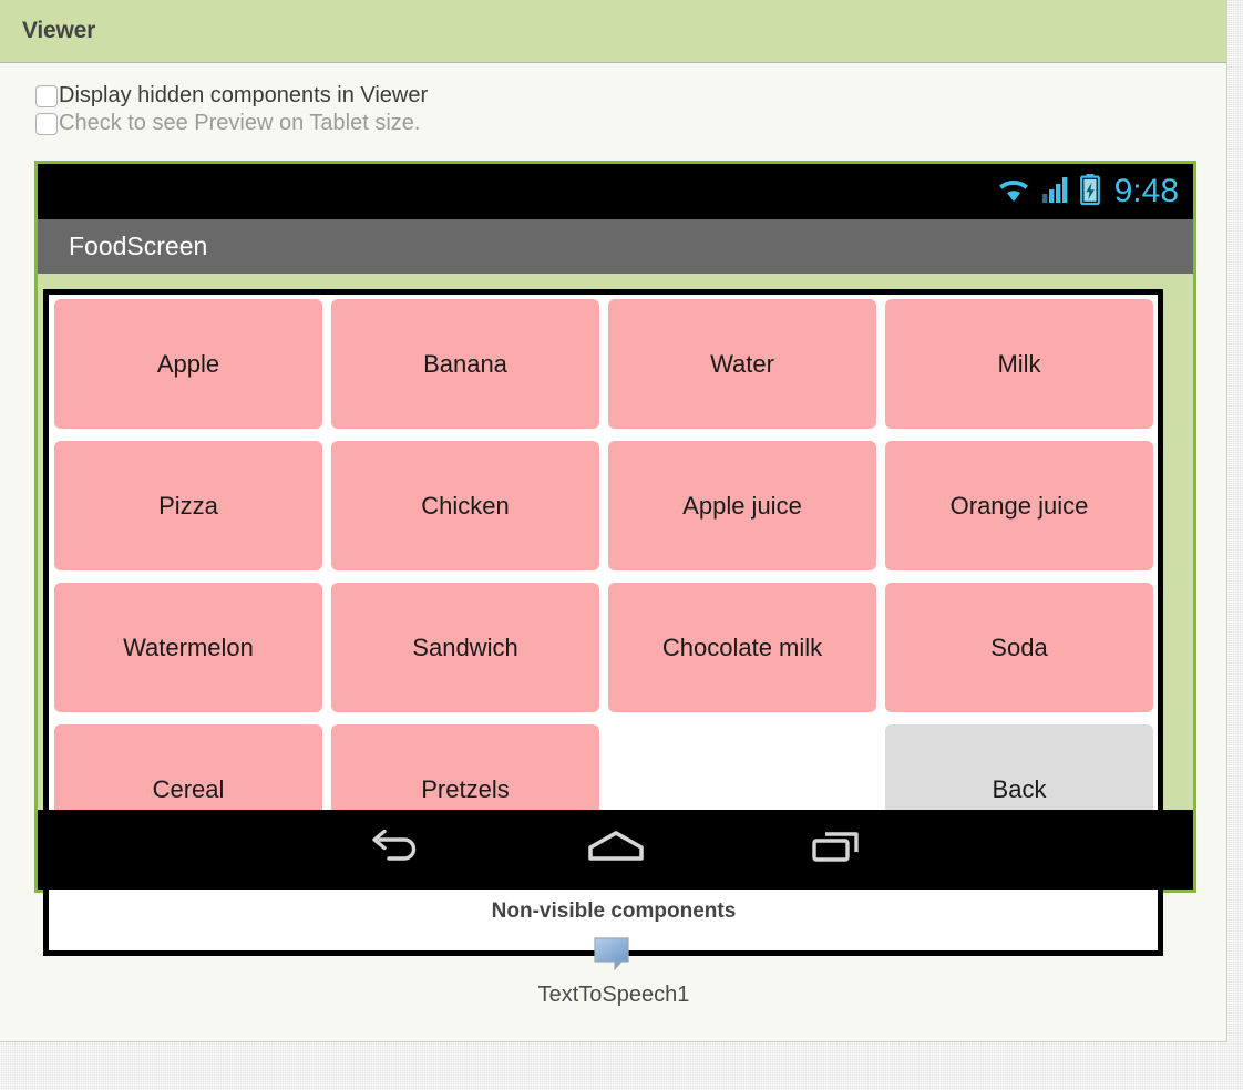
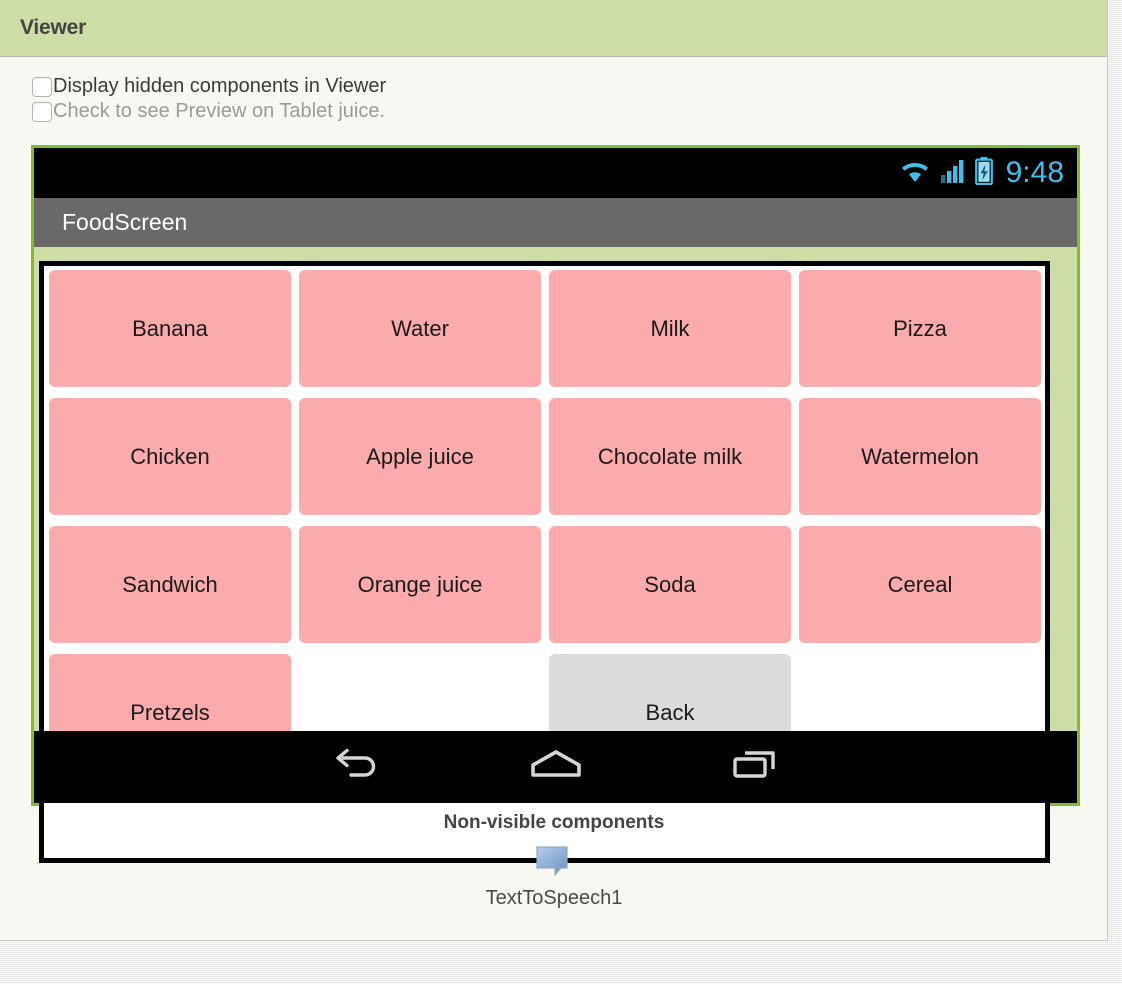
  Viewer
  Display hidden components in Viewer
- Check to see Preview on Tablet size.
+ Check to see Preview on Tablet juice.
  9:48
  FoodScreen
- Apple
  Banana
  Water
  Milk
  Pizza
  Chicken
  Apple juice
- Orange juice
+ Chocolate milk
  Watermelon
  Sandwich
- Chocolate milk
+ Orange juice
  Soda
  Cereal
  Pretzels
  Back
  Non-visible components
  TextToSpeech1
